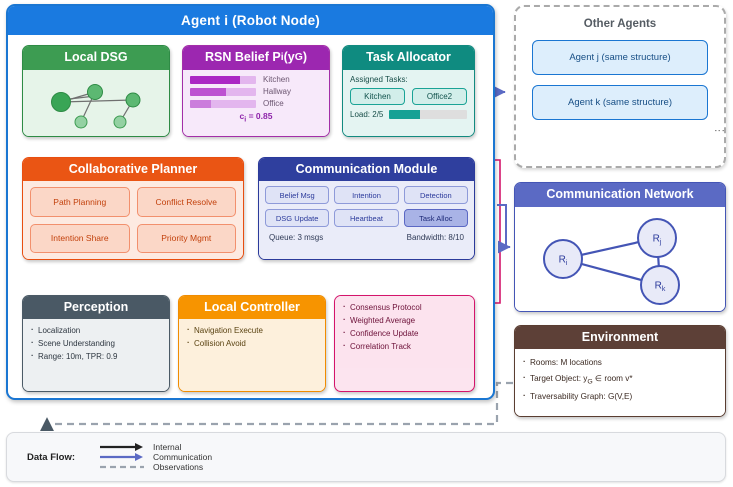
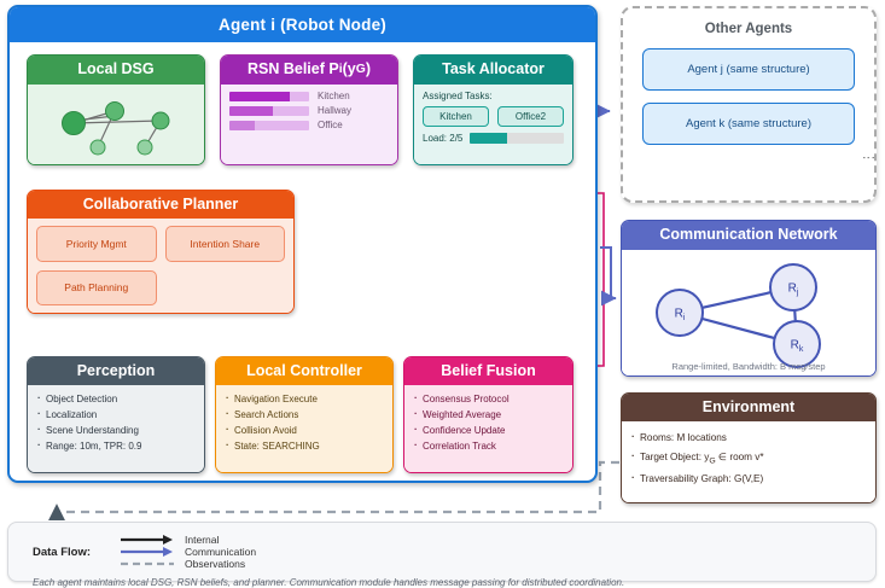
  Agent i (Robot Node)
  Local DSG
  RSN Belief P
  i
  (y
  G
  )
  Kitchen
  Hallway
  Office
- ci = 0.85
  Task Allocator
  Assigned Tasks:
  Kitchen
  Office2
  Load: 2/5
  Collaborative Planner
- Path Planning
+ Priority Mgmt
- Conflict Resolve
  Intention Share
- Priority Mgmt
+ Path Planning
- Communication Module
- Belief Msg
- Intention
- Detection
- DSG Update
- Heartbeat
- Task Alloc
- Queue: 3 msgs
- Bandwidth: 8/10
  Perception
+ Object Detection
  Localization
  Scene Understanding
  Range: 10m, TPR: 0.9
  Local Controller
  Navigation Execute
+ Search Actions
  Collision Avoid
+ State: SEARCHING
+ Belief Fusion
  Consensus Protocol
  Weighted Average
  Confidence Update
  Correlation Track
  Other Agents
  Agent j (same structure)
  Agent k (same structure)
  Communication Network
+ Range-limited, Bandwidth: B msg/step
  Environment
  Rooms: M locations
  Target Object: y ∈ room v*
  Traversability Graph: G(V,E)
  Data Flow:
  Internal
  Communication
  Observations
+ Each agent maintains local DSG, RSN beliefs, and planner. Communication module handles message passing for distributed coordination.
